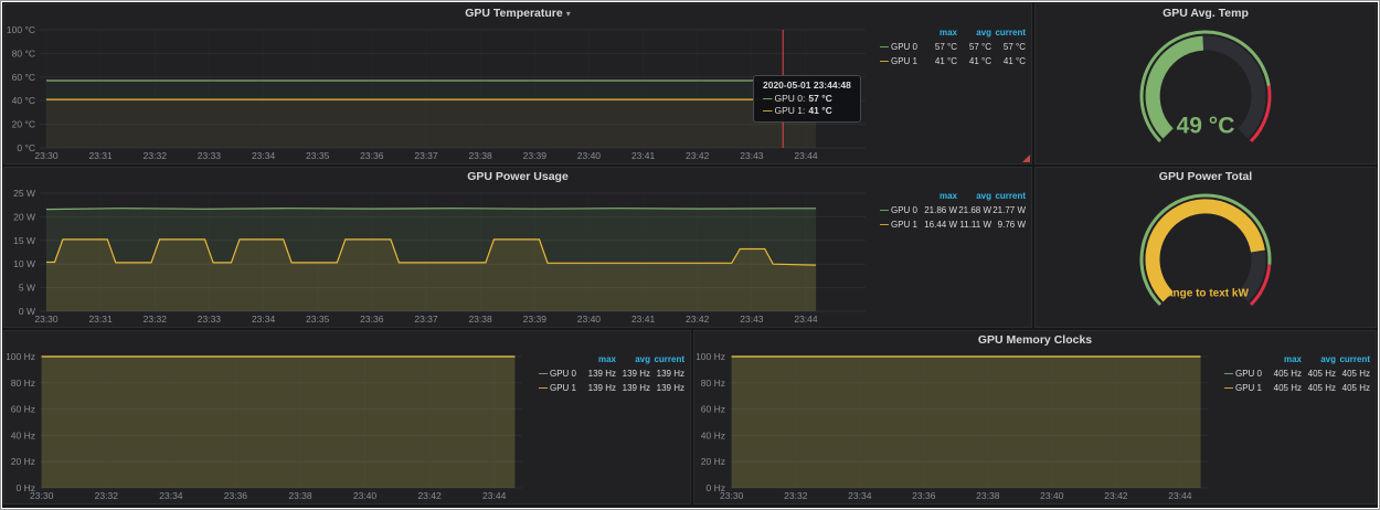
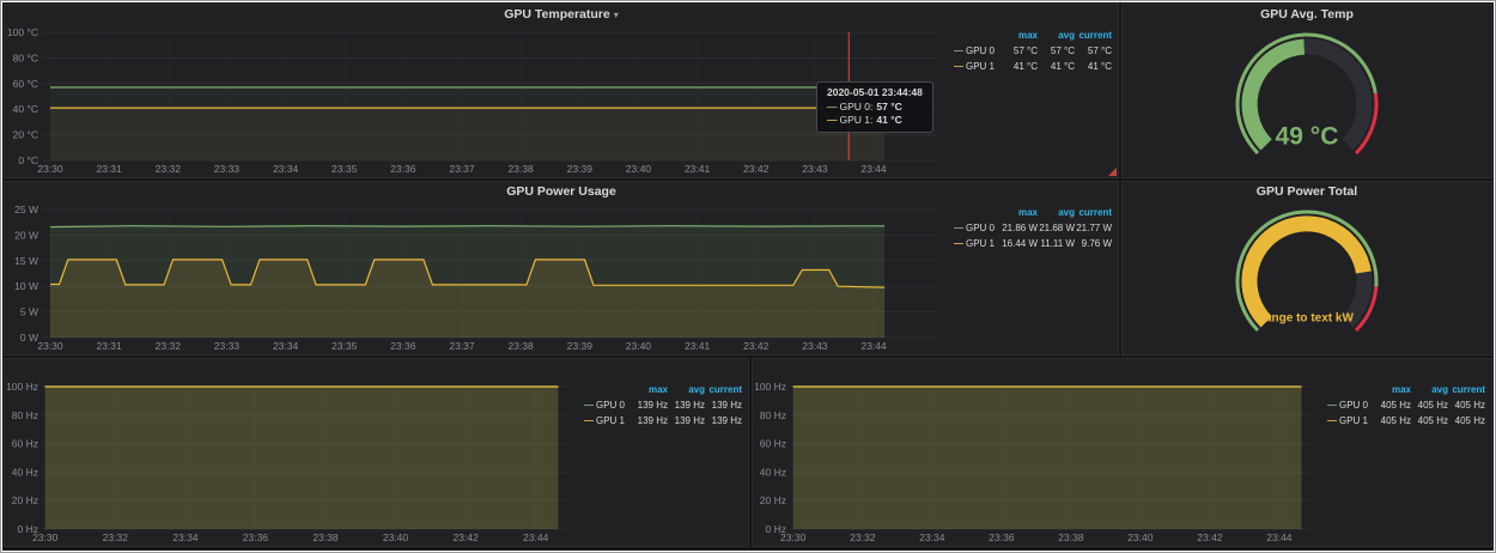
  GPU Temperature ▾
  23:30
  23:31
  23:32
  23:33
  23:34
  23:35
  23:36
  23:37
  23:38
  23:39
  23:40
  23:41
  23:42
  23:43
  23:44
  0 °C
  20 °C
  40 °C
  60 °C
  80 °C
  100 °C
  max
  avg
  current
  — GPU 0
  57 °C
  57 °C
  57 °C
  — GPU 1
  41 °C
  41 °C
  41 °C
  2020-05-01 23:44:48
  — GPU 0: 57 °C
  — GPU 1: 41 °C
  GPU Avg. Temp
  49 °C
  GPU Power Usage
  23:30
  23:31
  23:32
  23:33
  23:34
  23:35
  23:36
  23:37
  23:38
  23:39
  23:40
  23:41
  23:42
  23:43
  23:44
  0 W
  5 W
  10 W
  15 W
  20 W
  25 W
  max
  avg
  current
  — GPU 0
  21.86 W
  21.68 W
  21.77 W
  — GPU 1
  16.44 W
  11.11 W
  9.76 W
  GPU Power Total
  range to text kW
  23:30
  23:32
  23:34
  23:36
  23:38
  23:40
  23:42
  23:44
  0 Hz
  20 Hz
  40 Hz
  60 Hz
  80 Hz
  100 Hz
  max
  avg
  current
  — GPU 0
  139 Hz
  139 Hz
  139 Hz
  — GPU 1
  139 Hz
  139 Hz
  139 Hz
- GPU Memory Clocks
  23:30
  23:32
  23:34
  23:36
  23:38
  23:40
  23:42
  23:44
  0 Hz
  20 Hz
  40 Hz
  60 Hz
  80 Hz
  100 Hz
  max
  avg
  current
  — GPU 0
  405 Hz
  405 Hz
  405 Hz
  — GPU 1
  405 Hz
  405 Hz
  405 Hz
